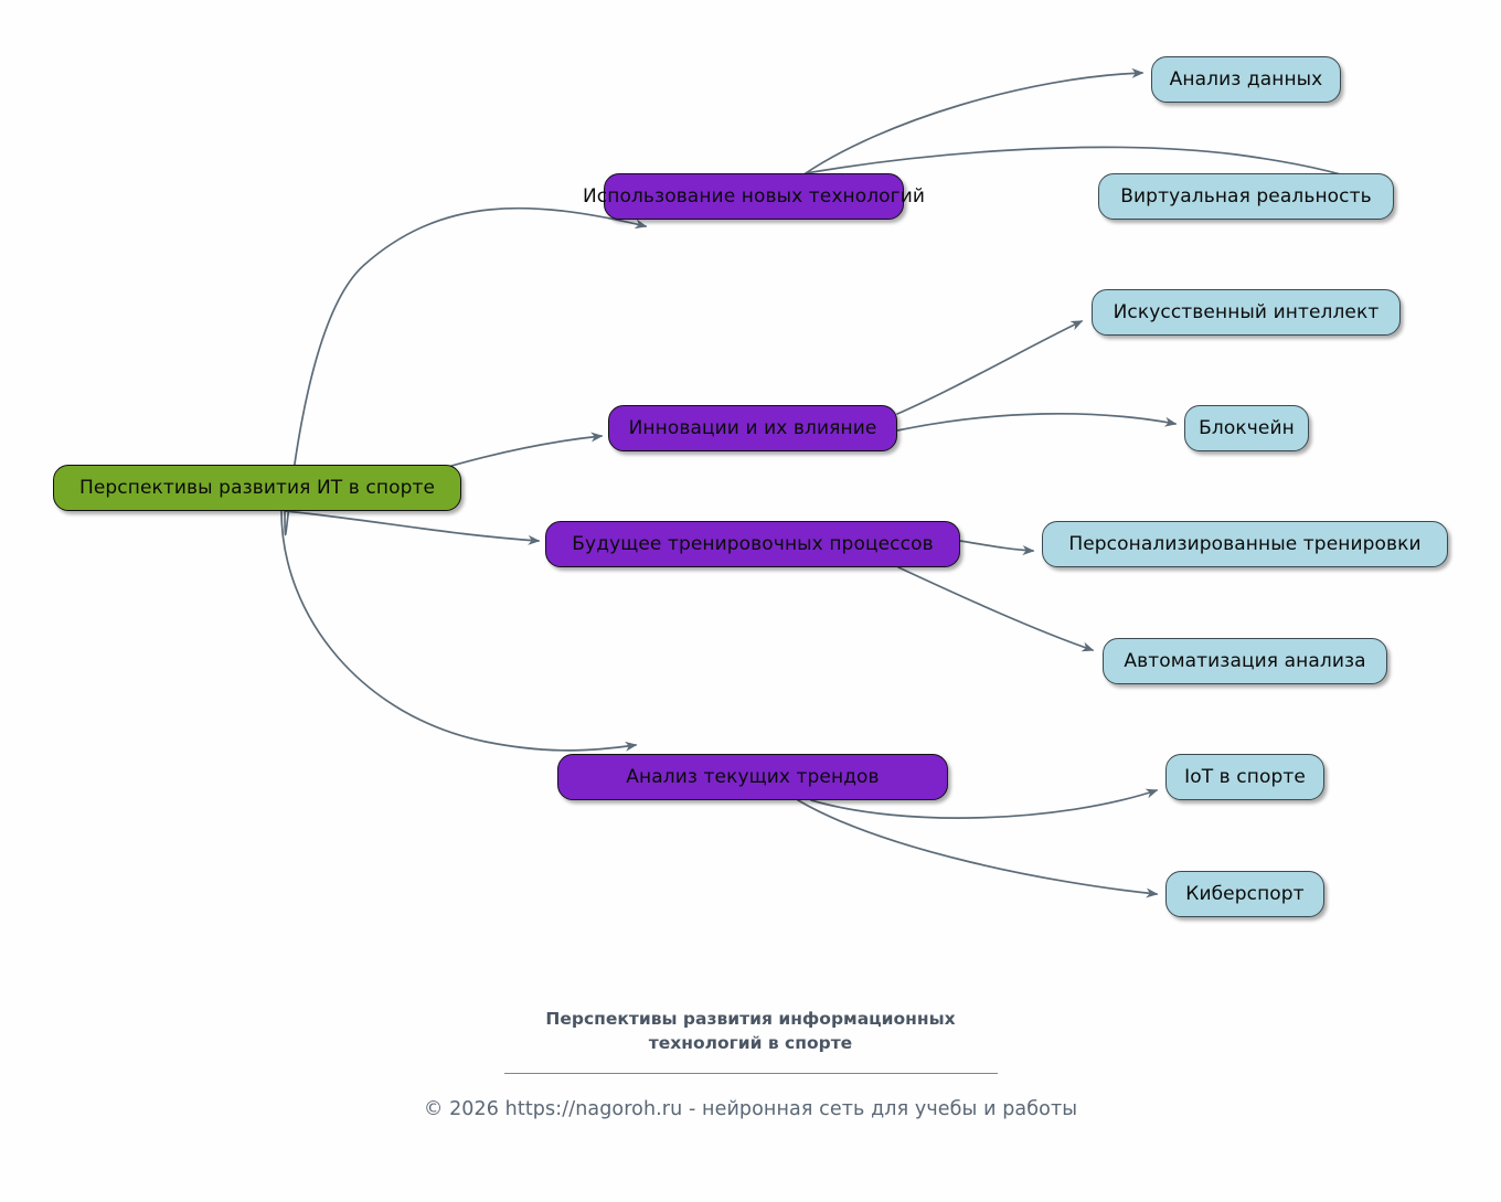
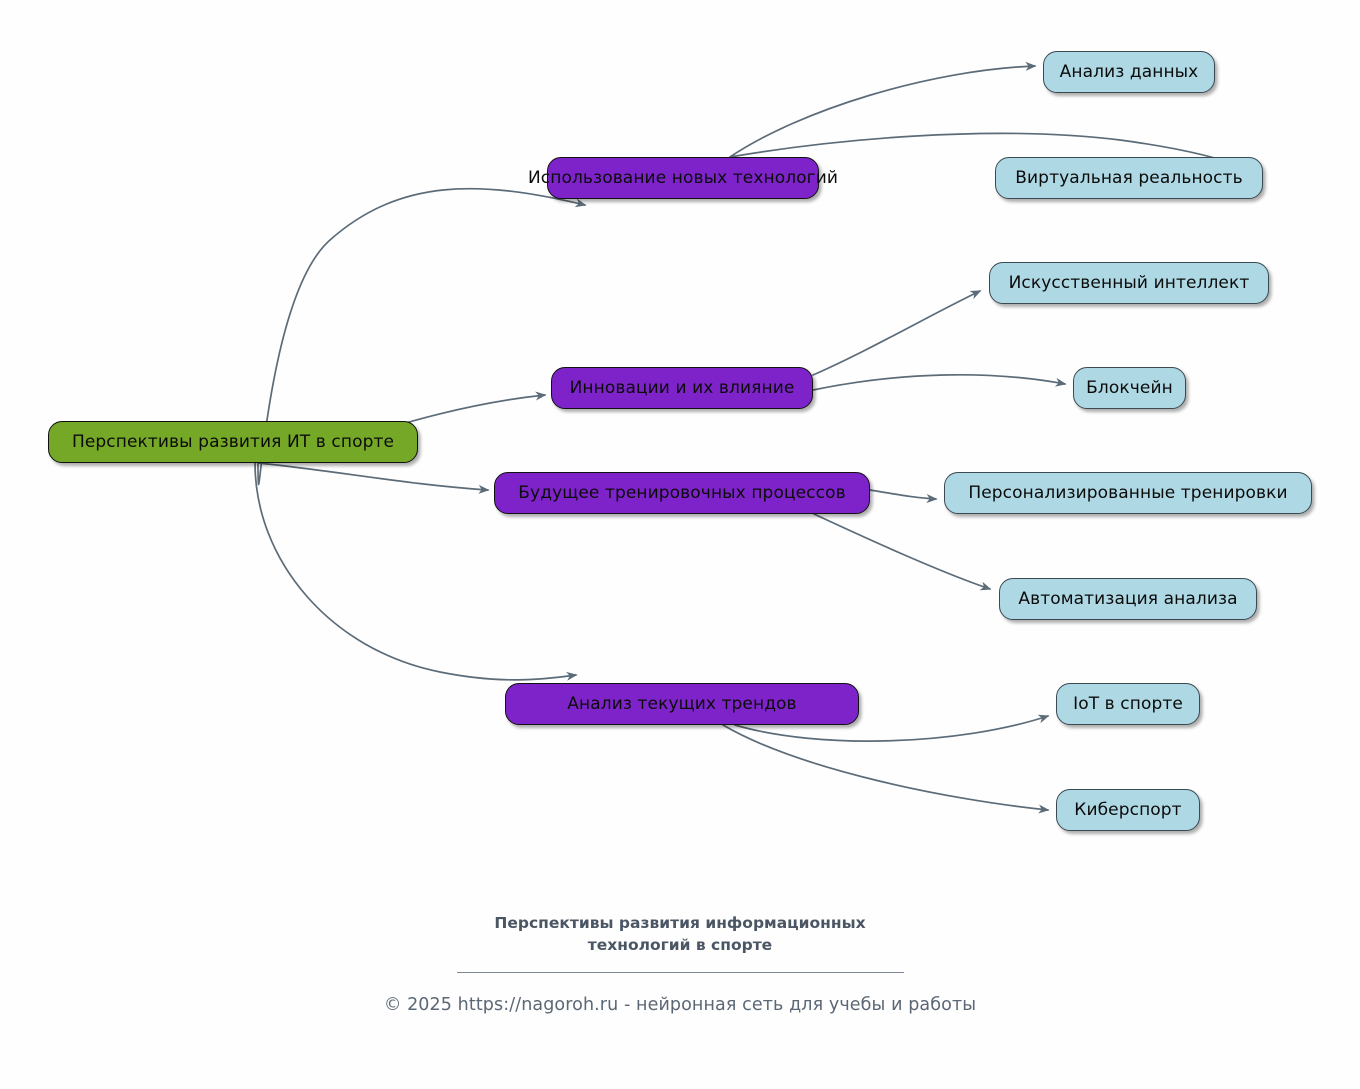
  Перспективы развития ИТ в спорте
  Использование новых технологий
  Анализ данных
  Виртуальная реальность
  Инновации и их влияние
  Искусственный интеллект
  Блокчейн
  Будущее тренировочных процессов
  Персонализированные тренировки
  Автоматизация анализа
  Анализ текущих трендов
  IoT в спорте
  Киберспорт
  Перспективы развития информационных
  технологий в спорте
- © 2026 https://nagoroh.ru - нейронная сеть для учебы и работы
+ © 2025 https://nagoroh.ru - нейронная сеть для учебы и работы
